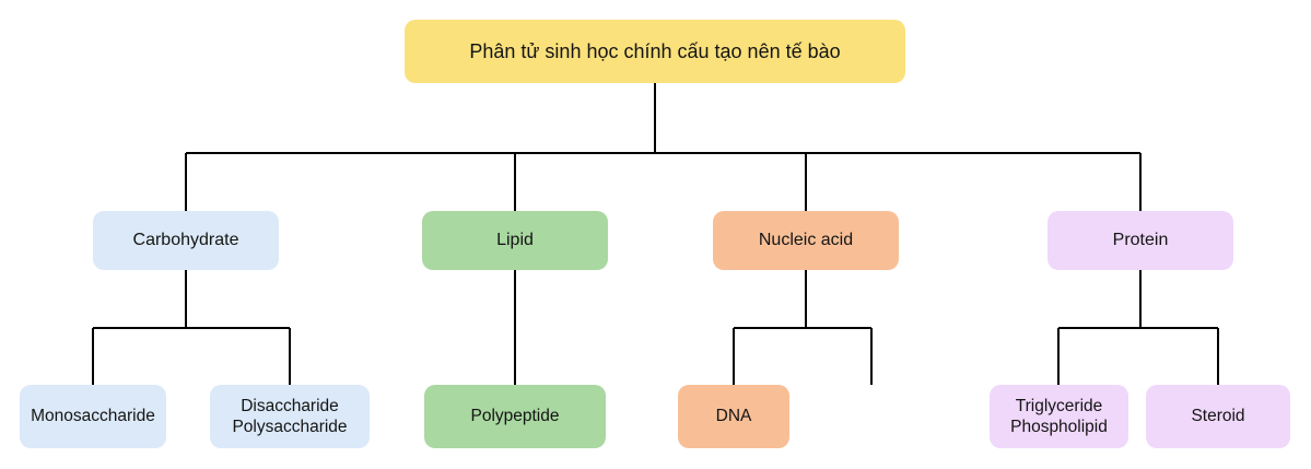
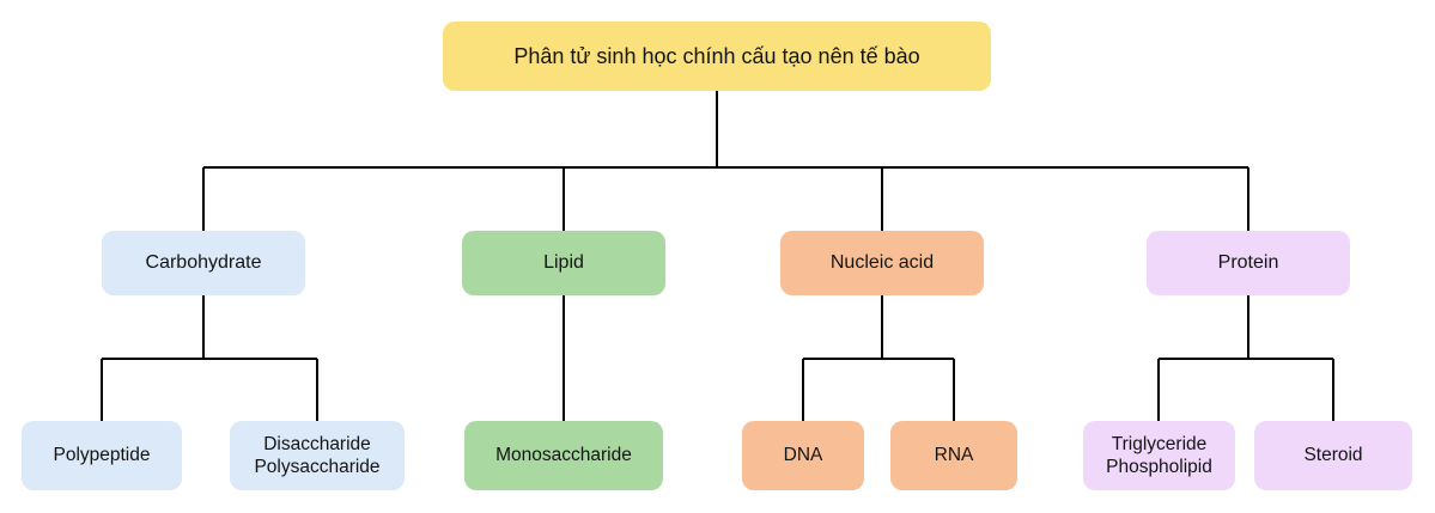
  Phân tử sinh học chính cấu tạo nên tế bào
  Carbohydrate
  Lipid
  Nucleic acid
  Protein
- Monosaccharide
+ Polypeptide
  Disaccharide
  Polysaccharide
- Polypeptide
+ Monosaccharide
  DNA
+ RNA
  Triglyceride
  Phospholipid
  Steroid
